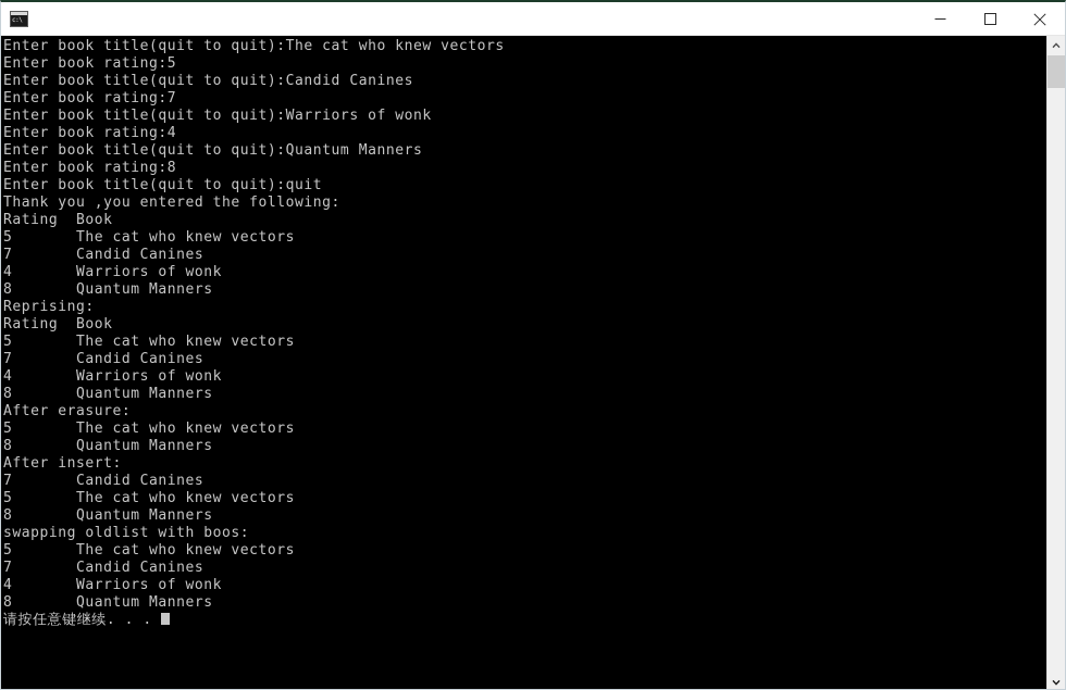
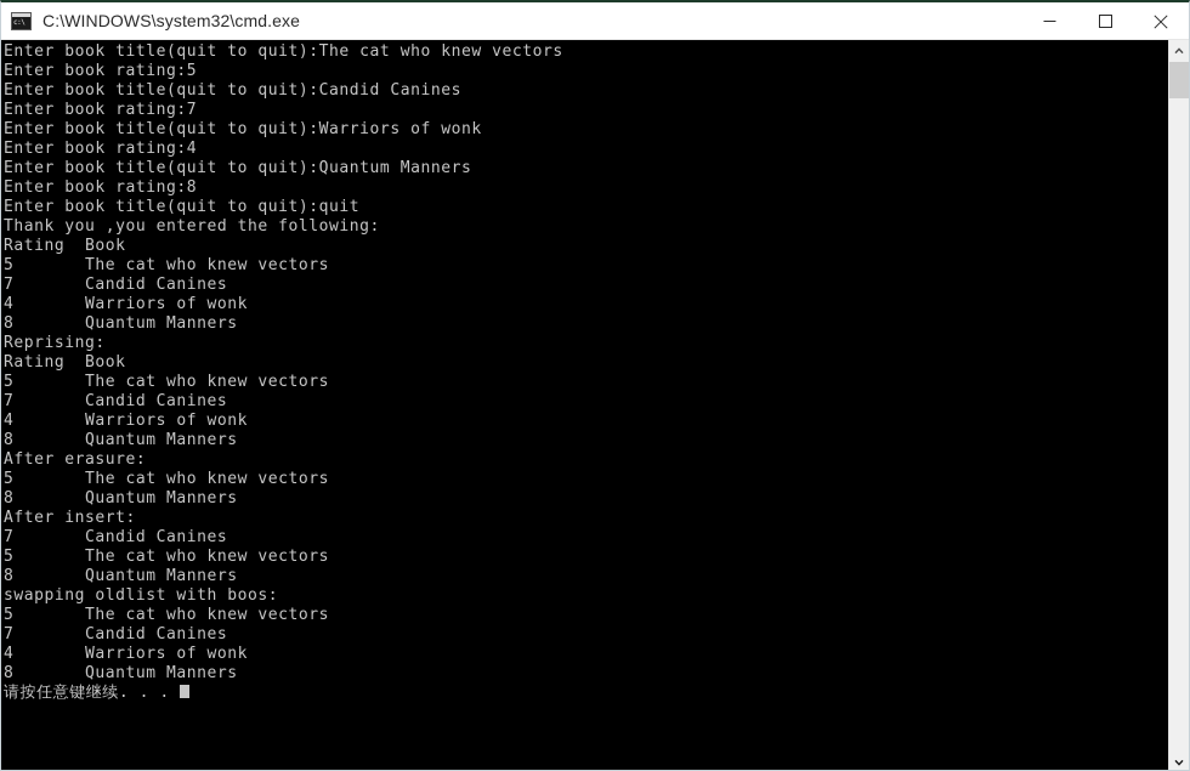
+ C:\WINDOWS\system32\cmd.exe
  Enter book title(quit to quit):The cat who knew vectors
  Enter book rating:5
  Enter book title(quit to quit):Candid Canines
  Enter book rating:7
  Enter book title(quit to quit):Warriors of wonk
  Enter book rating:4
  Enter book title(quit to quit):Quantum Manners
  Enter book rating:8
  Enter book title(quit to quit):quit
  Thank you ,you entered the following:
  Rating Book
  5 The cat who knew vectors
  7 Candid Canines
  4 Warriors of wonk
  8 Quantum Manners
  Reprising:
  Rating Book
  5 The cat who knew vectors
  7 Candid Canines
  4 Warriors of wonk
  8 Quantum Manners
  After erasure:
  5 The cat who knew vectors
  8 Quantum Manners
  After insert:
  7 Candid Canines
  5 The cat who knew vectors
  8 Quantum Manners
  swapping oldlist with boos:
  5 The cat who knew vectors
  7 Candid Canines
  4 Warriors of wonk
  8 Quantum Manners
  请按任意键继续. . .
